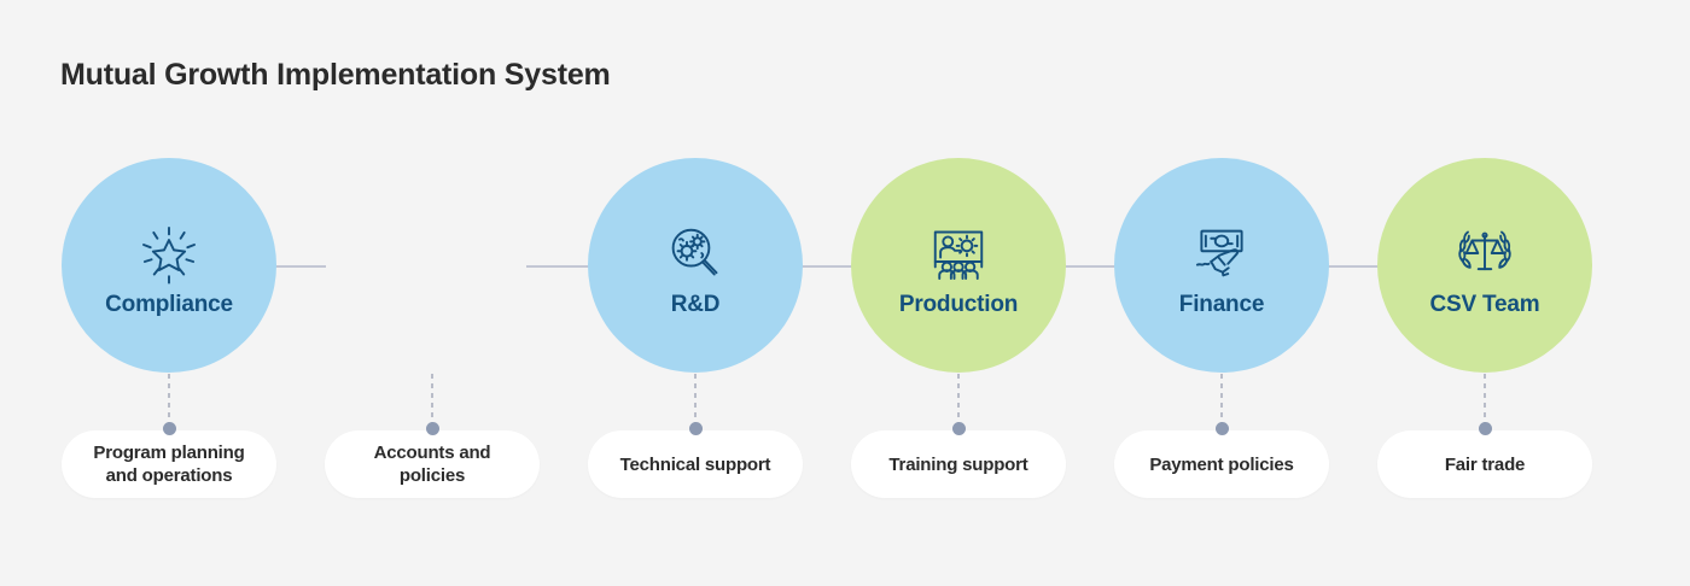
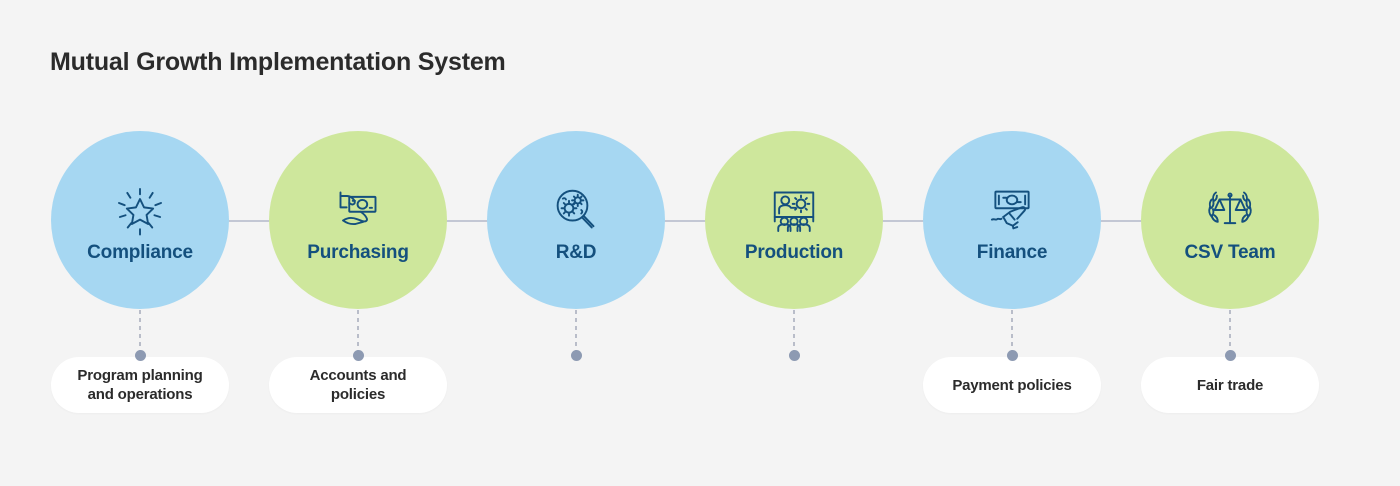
  Mutual Growth Implementation System
  Compliance
  Program planning
  and operations
+ Purchasing
  Accounts and
  policies
  R&D
- Technical support
  Production
- Training support
  Finance
  Payment policies
  CSV Team
  Fair trade
